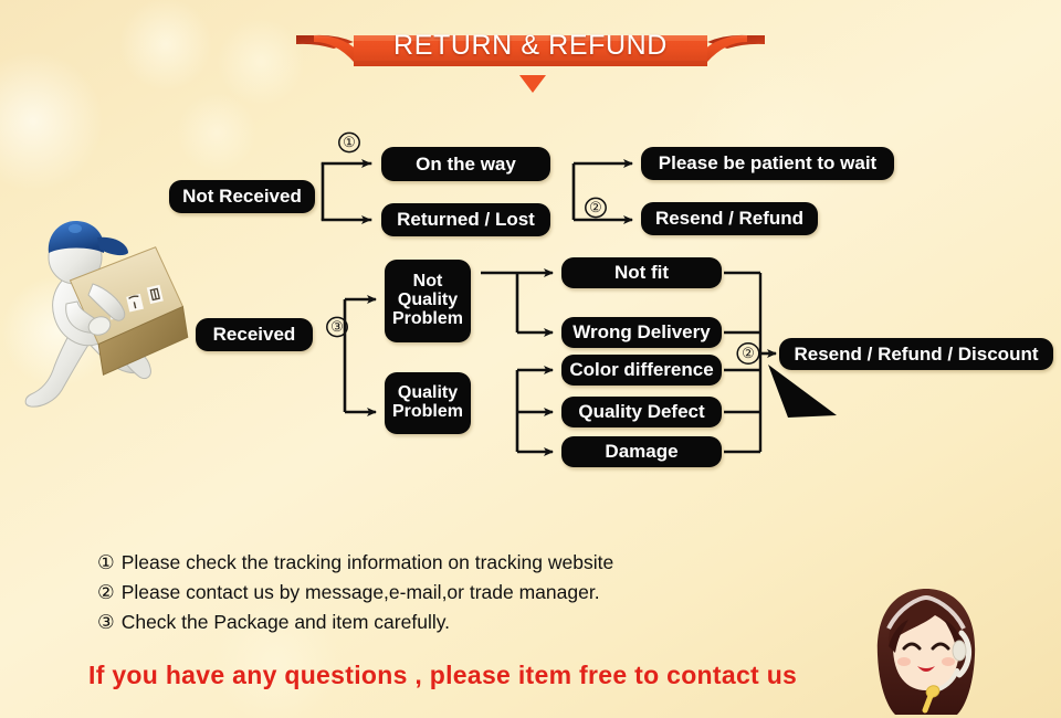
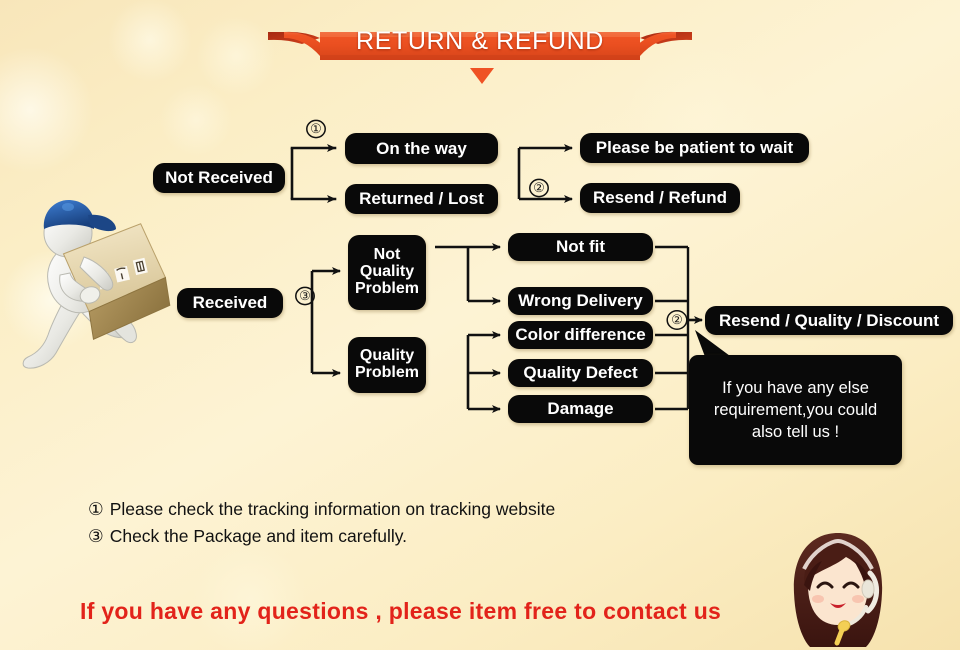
  RETURN & REFUND
  ①
  ②
  ③
  ②
  Not Received
  On the way
  Returned / Lost
  Please be patient to wait
  Resend / Refund
  Received
  Not
  Quality
  Problem
  Quality
  Problem
  Not fit
  Wrong Delivery
  Color difference
  Quality Defect
  Damage
- Resend / Refund / Discount
+ Resend / Quality / Discount
+ If you have any else
+ requirement,you could
+ also tell us !
  ① Please check the tracking information on tracking website
- ② Please contact us by message,e-mail,or trade manager.
  ③ Check the Package and item carefully.
  If you have any questions , please item free to contact us
